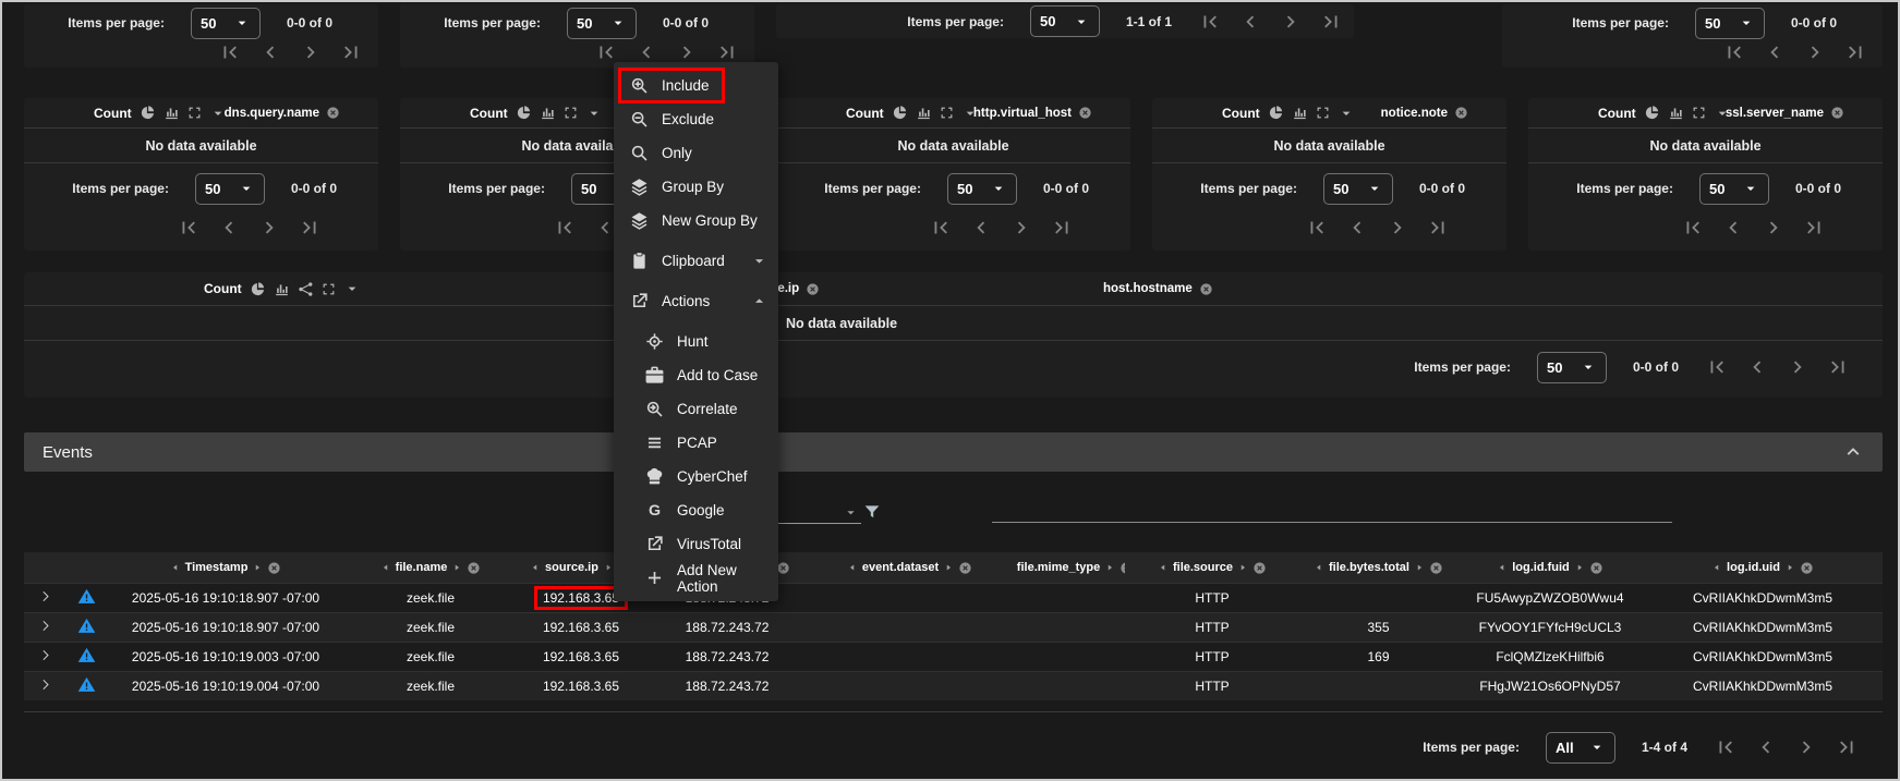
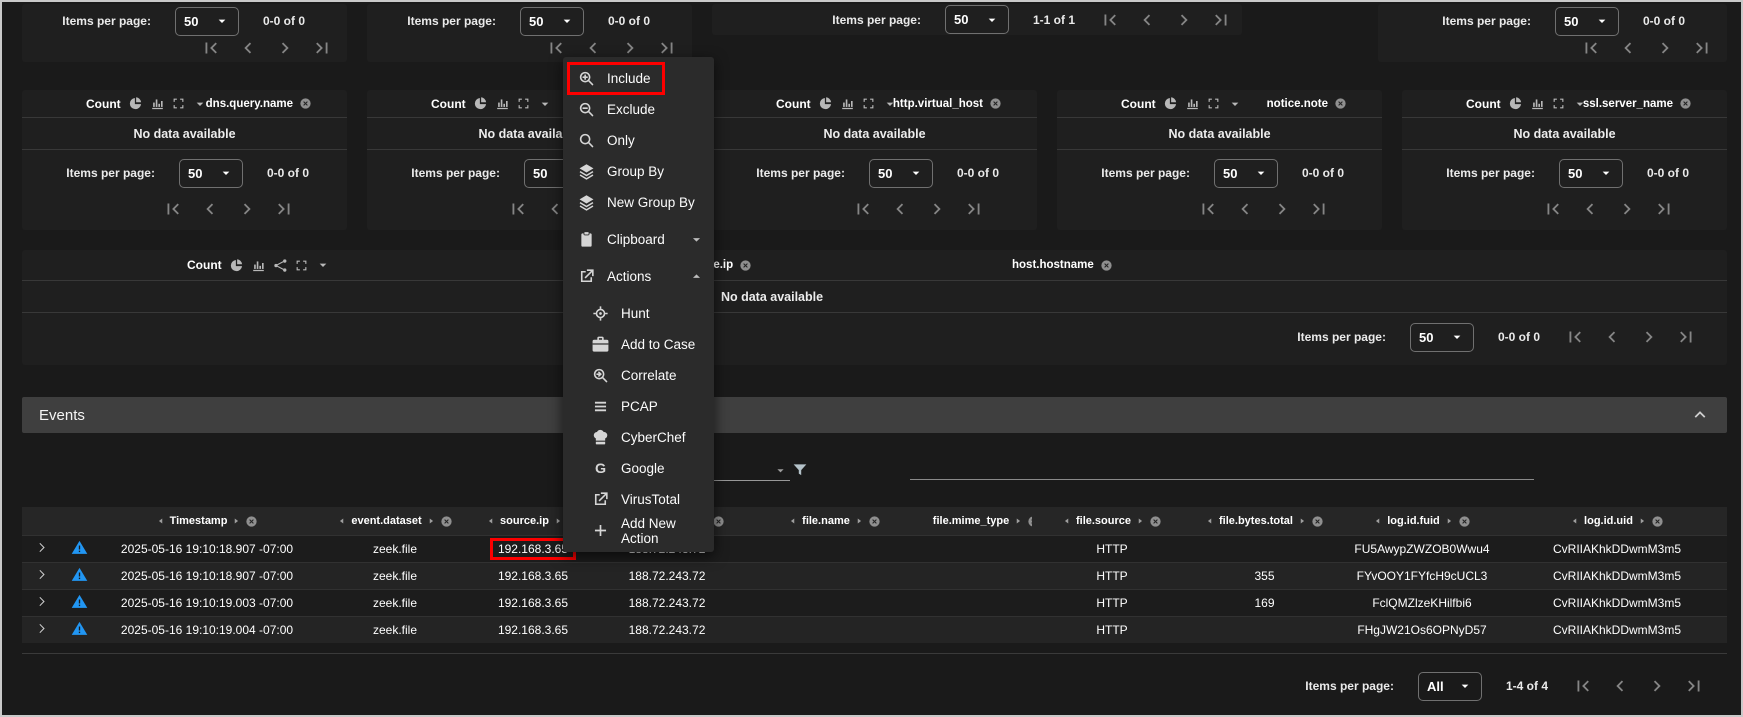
  Items per page:
  50
  0-0 of 0
  Items per page:
  50
  0-0 of 0
  Items per page:
  50
  1-1 of 1
  Items per page:
  50
  0-0 of 0
  Count
  dns.query.name
  No data available
  Items per page:
  50
  0-0 of 0
  Count
  No data availa
  Items per page:
  50
  Count
  http.virtual_host
  No data available
  Items per page:
  50
  0-0 of 0
  Count
  notice.note
  No data available
  Items per page:
  50
  0-0 of 0
  Count
  ssl.server_name
  No data available
  Items per page:
  50
  0-0 of 0
  Count
  host.hostname
  No data available
  Items per page:
  50
  0-0 of 0
  Events
  Timestamp
- file.name
+ event.dataset
  source.ip
- event.dataset
+ file.name
  file.mime_type
  file.source
  file.bytes.total
  log.id.fuid
  log.id.uid
  2025-05-16 19:10:18.907 -07:00
  zeek.file
  192.168.3.6
  HTTP
  FU5AwypZWZOB0Wwu4
  CvRIIAKhkDDwmM3m5
  2025-05-16 19:10:18.907 -07:00
  zeek.file
  192.168.3.65
  188.72.243.72
  HTTP
  355
  FYvOOY1FYfcH9cUCL3
  CvRIIAKhkDDwmM3m5
  2025-05-16 19:10:19.003 -07:00
  zeek.file
  192.168.3.65
  188.72.243.72
  HTTP
  169
  FclQMZlzeKHilfbi6
  CvRIIAKhkDDwmM3m5
  2025-05-16 19:10:19.004 -07:00
  zeek.file
  192.168.3.65
  188.72.243.72
  HTTP
  FHgJW21Os6OPNyD57
  CvRIIAKhkDDwmM3m5
  Items per page:
  All
  1-4 of 4
  Include
  Exclude
  Only
  Group By
  New Group By
  Clipboard
  Actions
  Hunt
  Add to Case
  Correlate
  PCAP
  CyberChef
  G
  Google
  VirusTotal
  Add New Action
